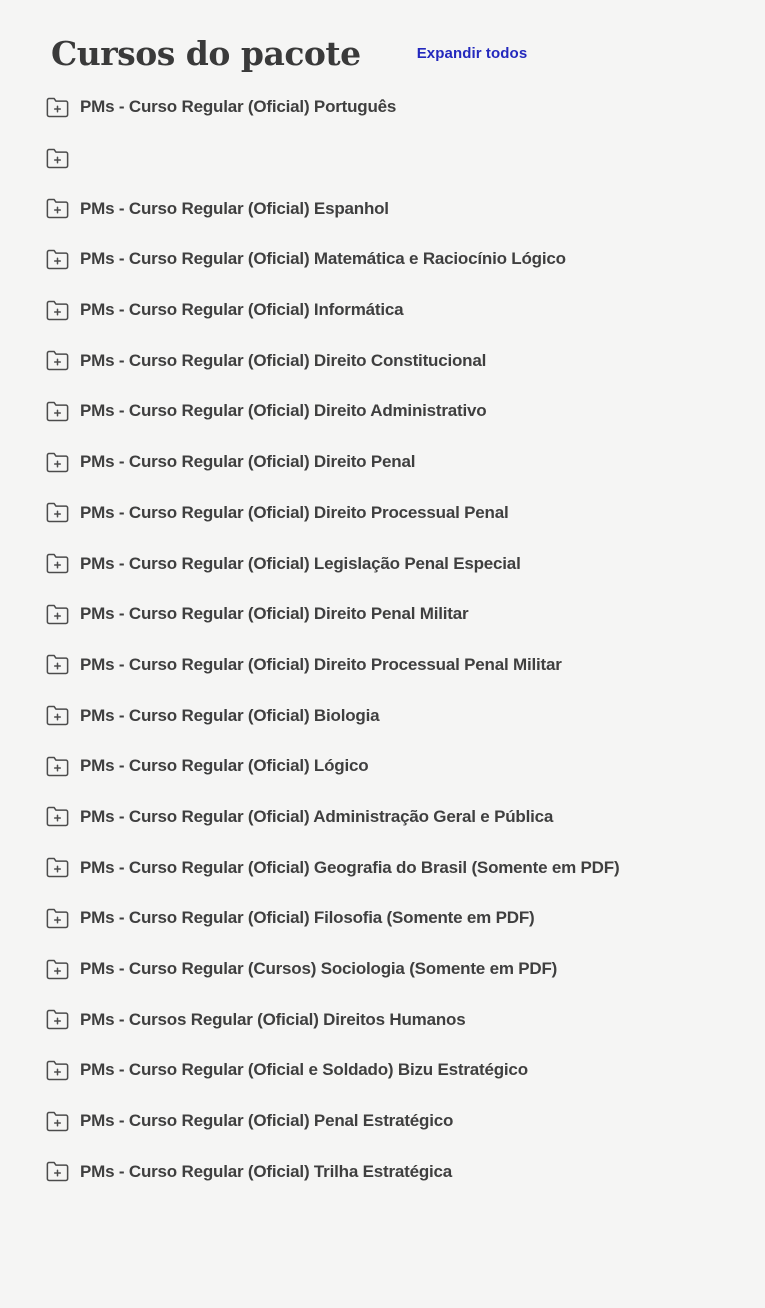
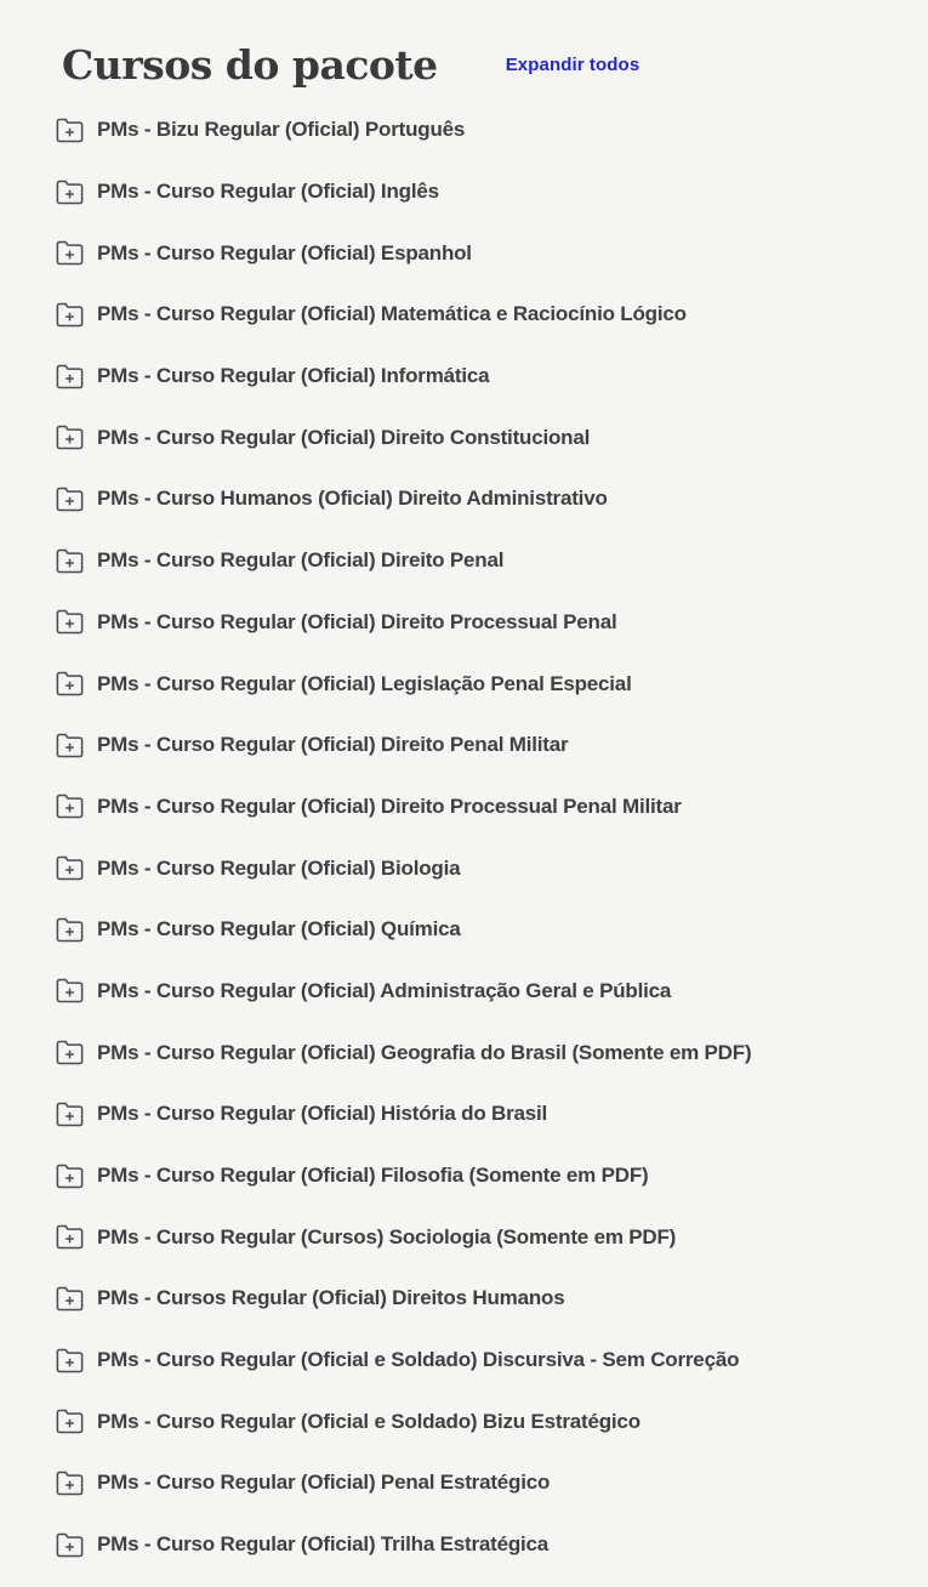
  Cursos do pacote
  Expandir todos
- PMs - Curso Regular (Oficial) Português
+ PMs - Bizu Regular (Oficial) Português
+ PMs - Curso Regular (Oficial) Inglês
  PMs - Curso Regular (Oficial) Espanhol
  PMs - Curso Regular (Oficial) Matemática e Raciocínio Lógico
  PMs - Curso Regular (Oficial) Informática
  PMs - Curso Regular (Oficial) Direito Constitucional
- PMs - Curso Regular (Oficial) Direito Administrativo
+ PMs - Curso Humanos (Oficial) Direito Administrativo
  PMs - Curso Regular (Oficial) Direito Penal
  PMs - Curso Regular (Oficial) Direito Processual Penal
  PMs - Curso Regular (Oficial) Legislação Penal Especial
  PMs - Curso Regular (Oficial) Direito Penal Militar
  PMs - Curso Regular (Oficial) Direito Processual Penal Militar
  PMs - Curso Regular (Oficial) Biologia
- PMs - Curso Regular (Oficial) Lógico
+ PMs - Curso Regular (Oficial) Química
  PMs - Curso Regular (Oficial) Administração Geral e Pública
  PMs - Curso Regular (Oficial) Geografia do Brasil (Somente em PDF)
+ PMs - Curso Regular (Oficial) História do Brasil
  PMs - Curso Regular (Oficial) Filosofia (Somente em PDF)
  PMs - Curso Regular (Cursos) Sociologia (Somente em PDF)
  PMs - Cursos Regular (Oficial) Direitos Humanos
+ PMs - Curso Regular (Oficial e Soldado) Discursiva - Sem Correção
  PMs - Curso Regular (Oficial e Soldado) Bizu Estratégico
  PMs - Curso Regular (Oficial) Penal Estratégico
  PMs - Curso Regular (Oficial) Trilha Estratégica
